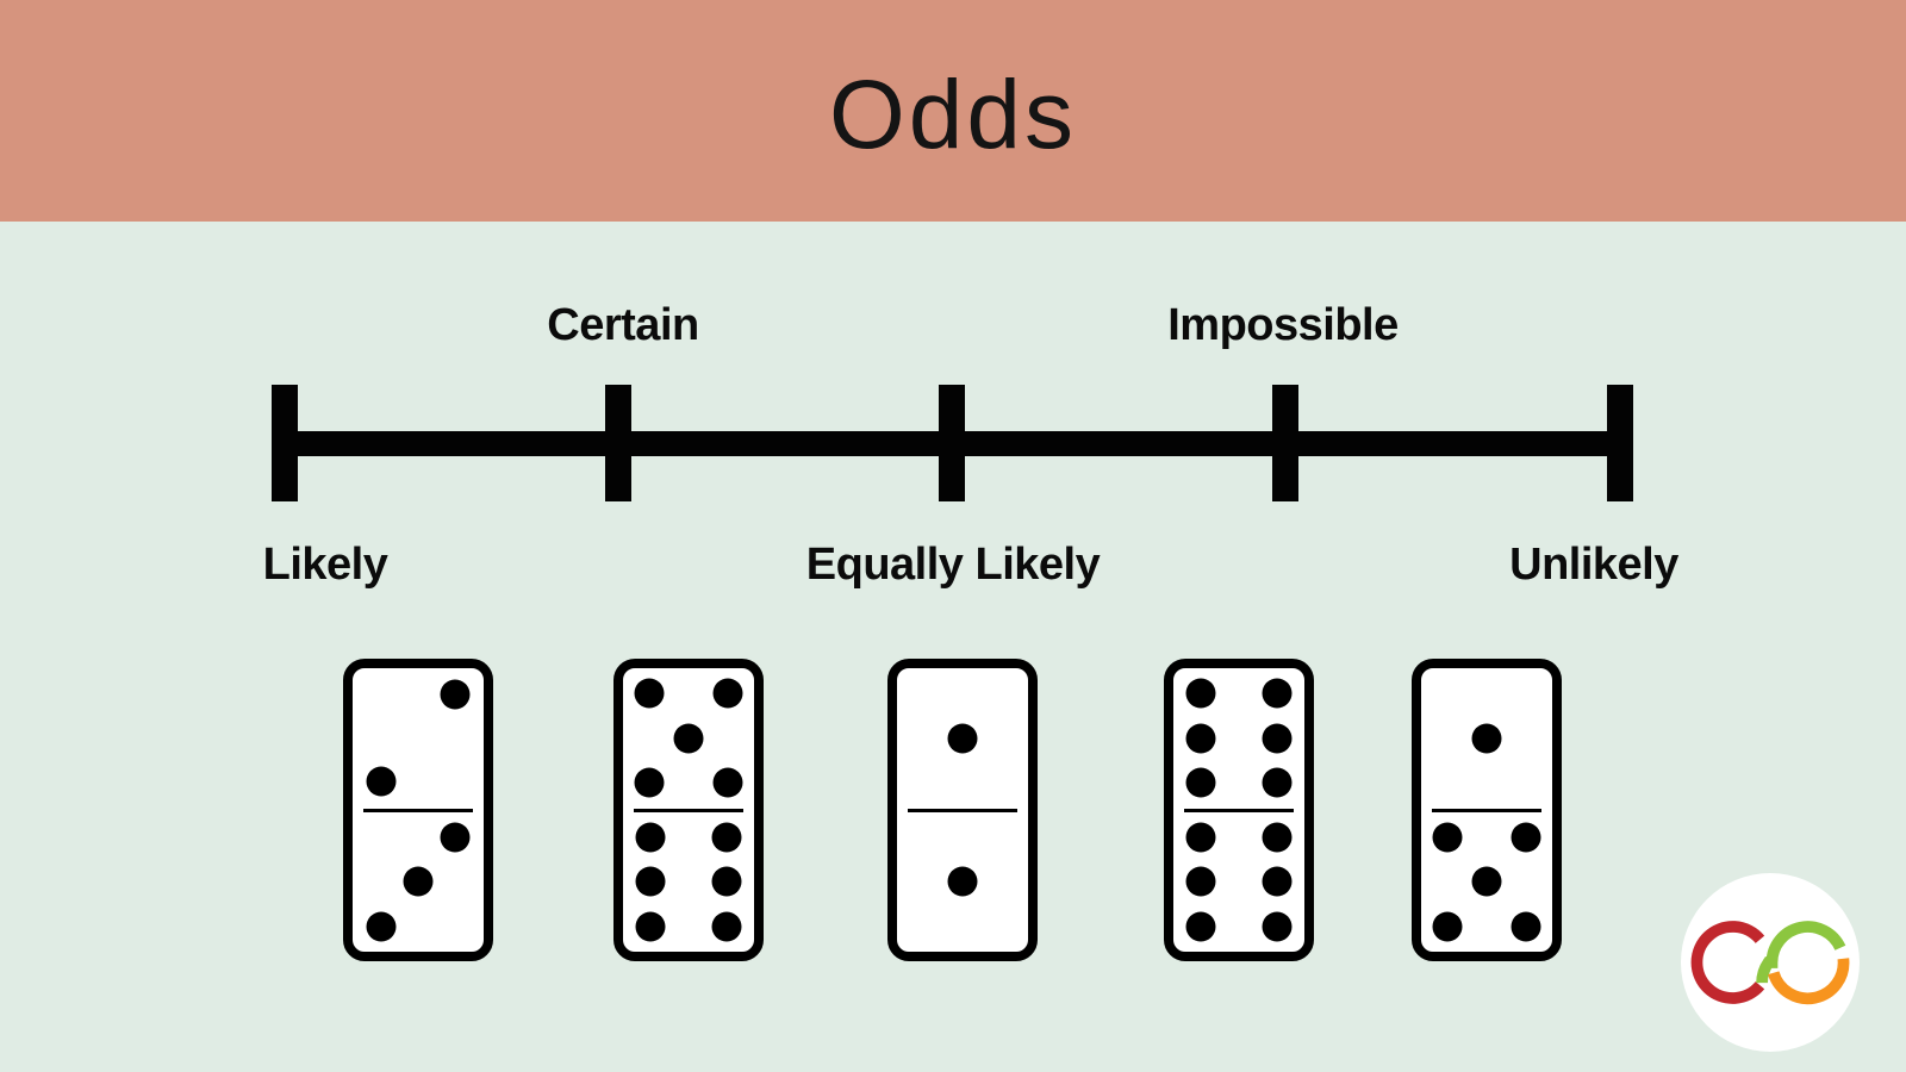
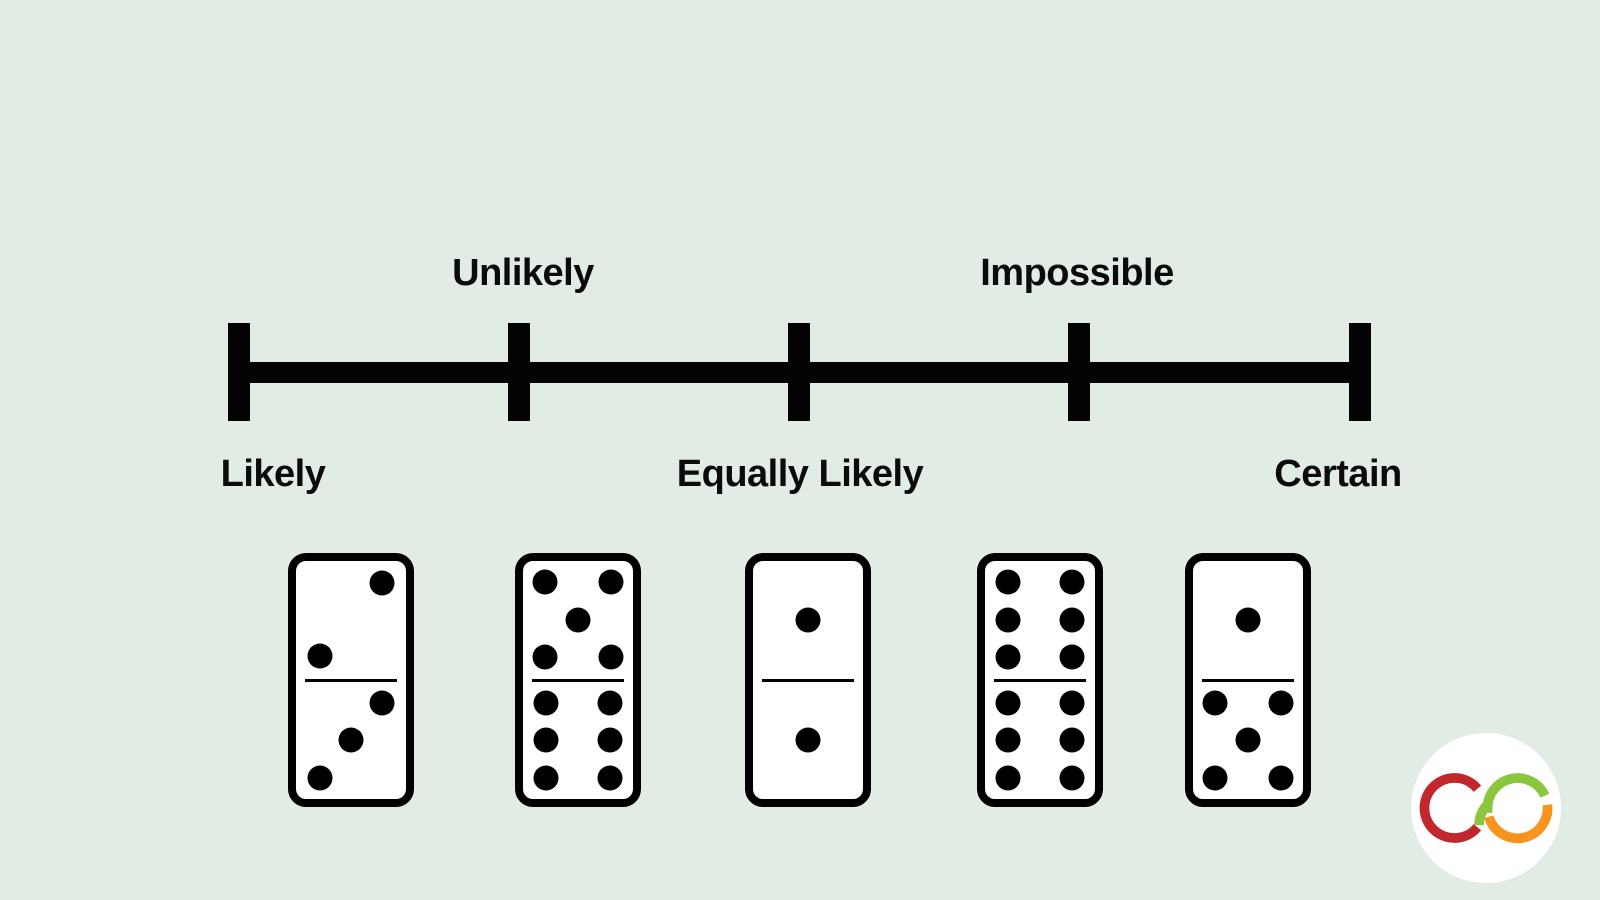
- Odds
  Likely
- Certain
+ Unlikely
  Equally Likely
  Impossible
- Unlikely
+ Certain
